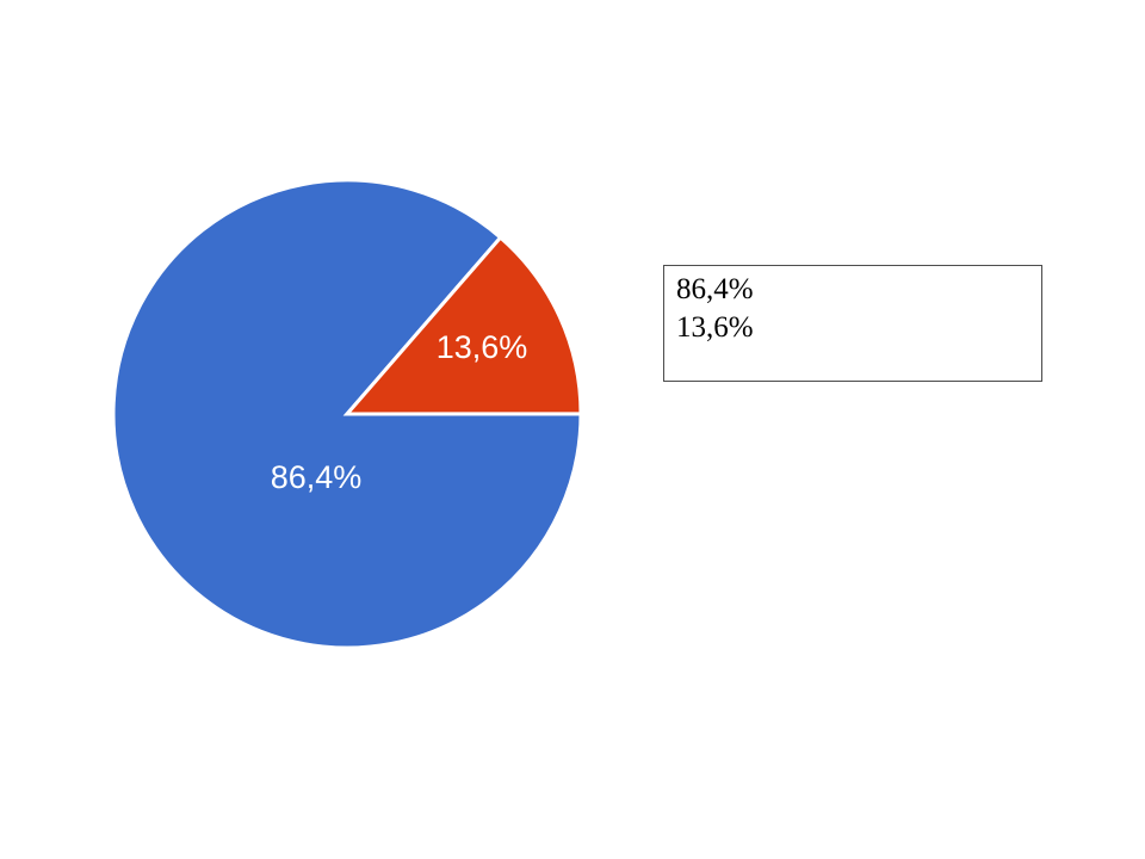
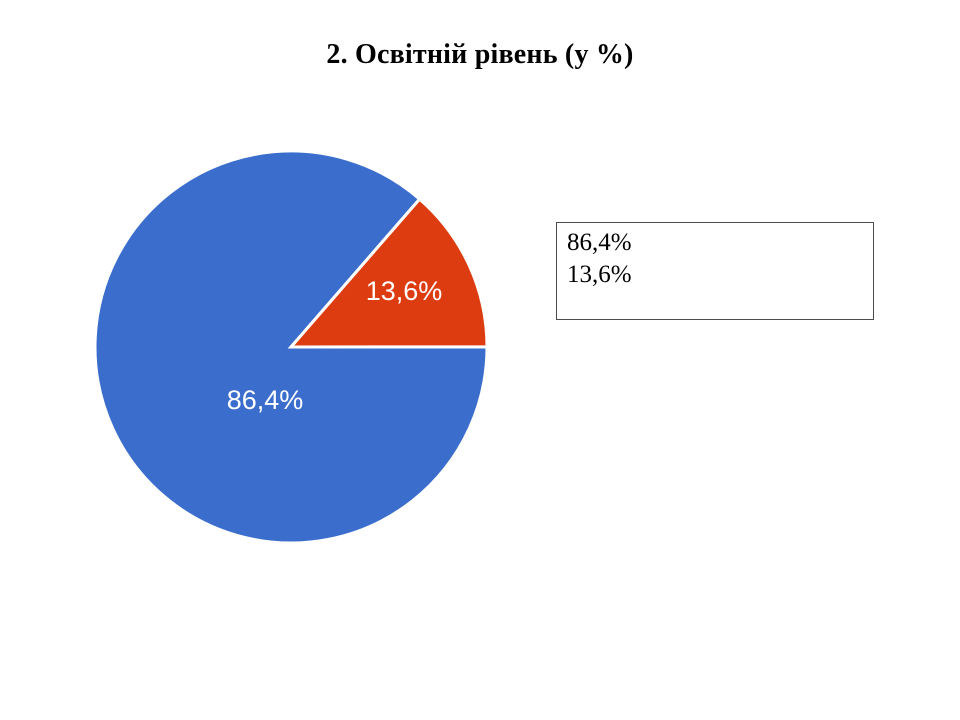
+ 2. Освітній рівень (у %)
  86,4%
  13,6%
  86,4%
  13,6%
